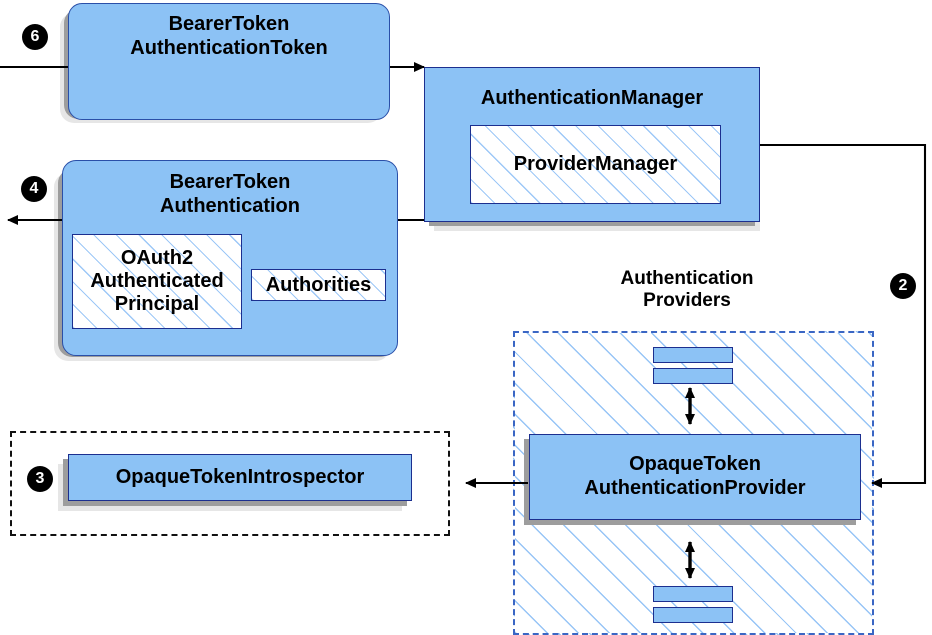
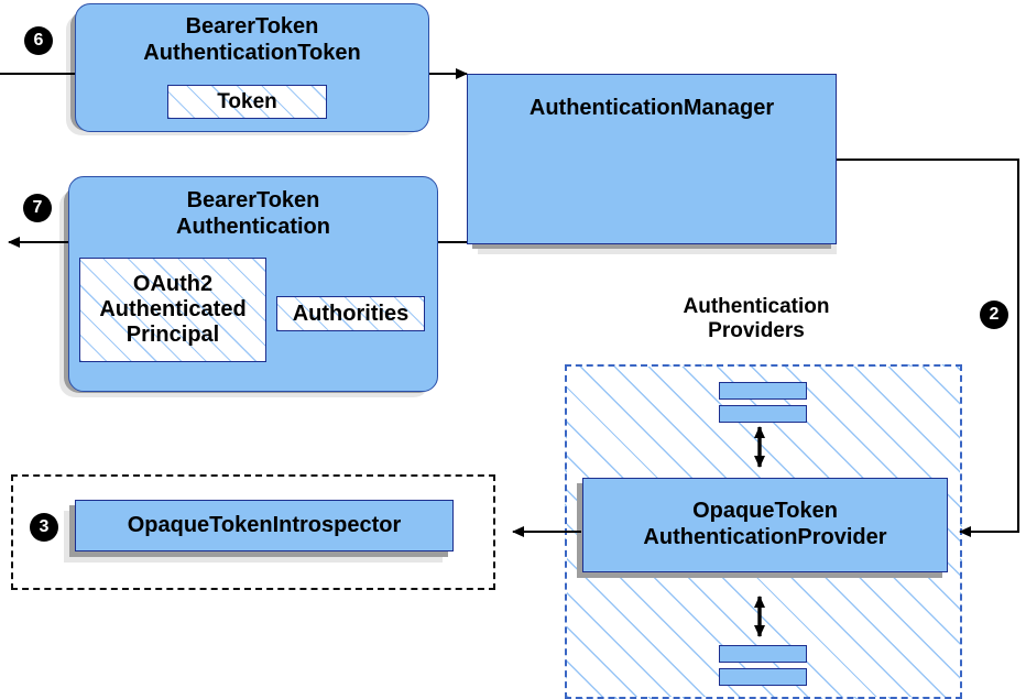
  Authentication
  Providers
  OpaqueToken
  AuthenticationProvider
  OpaqueTokenIntrospector
  BearerToken
  AuthenticationToken
+ Token
  AuthenticationManager
- ProviderManager
  BearerToken
  Authentication
  OAuth2
  Authenticated
  Principal
  Authorities
  6
  2
  3
- 4
+ 7
